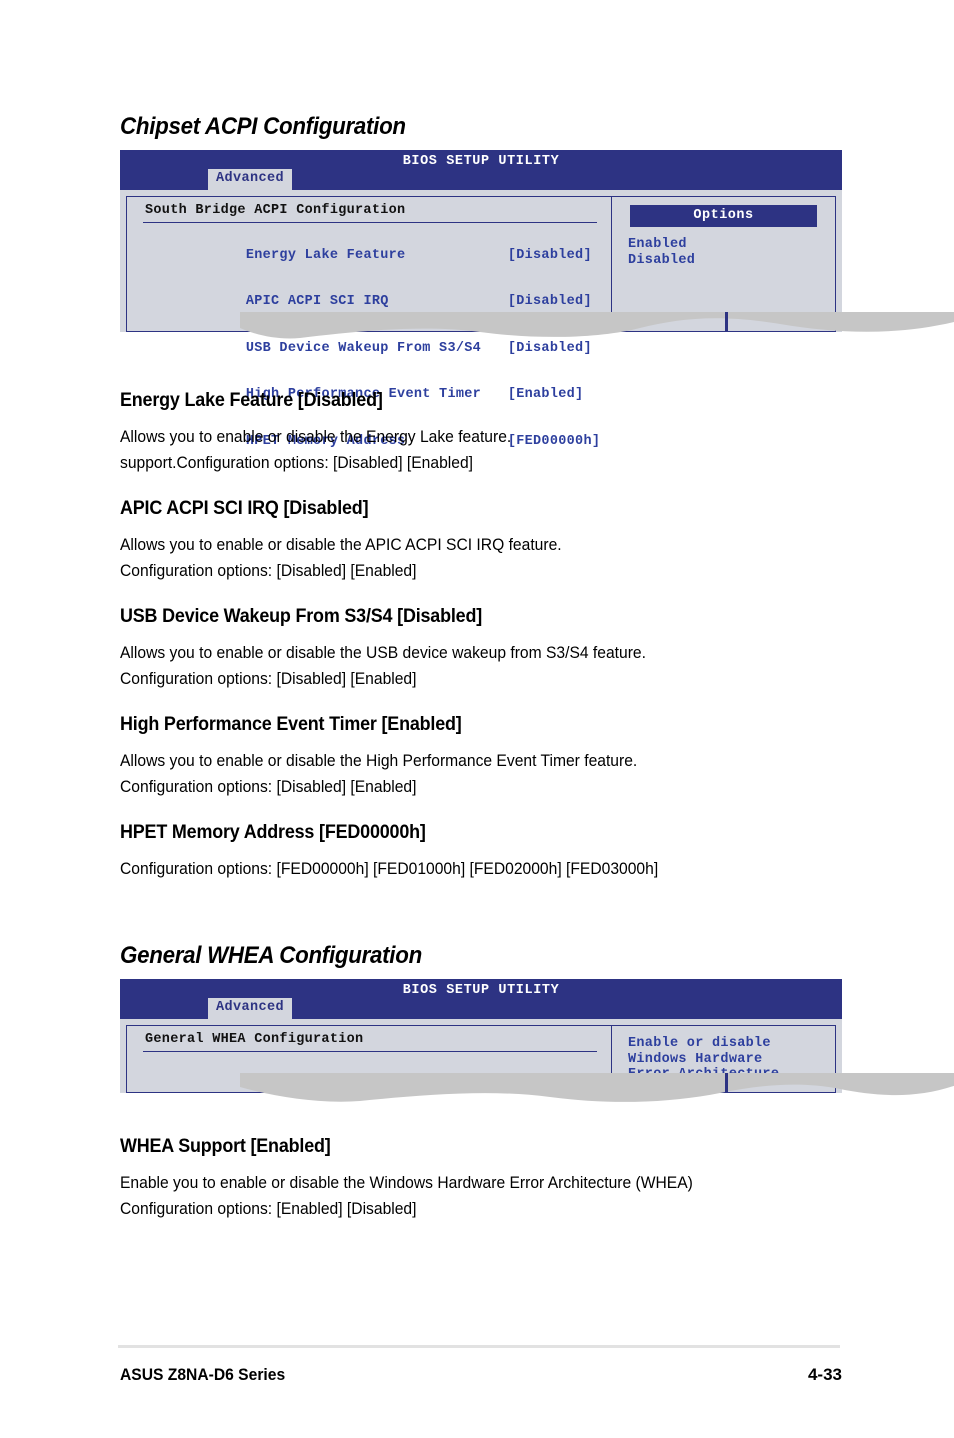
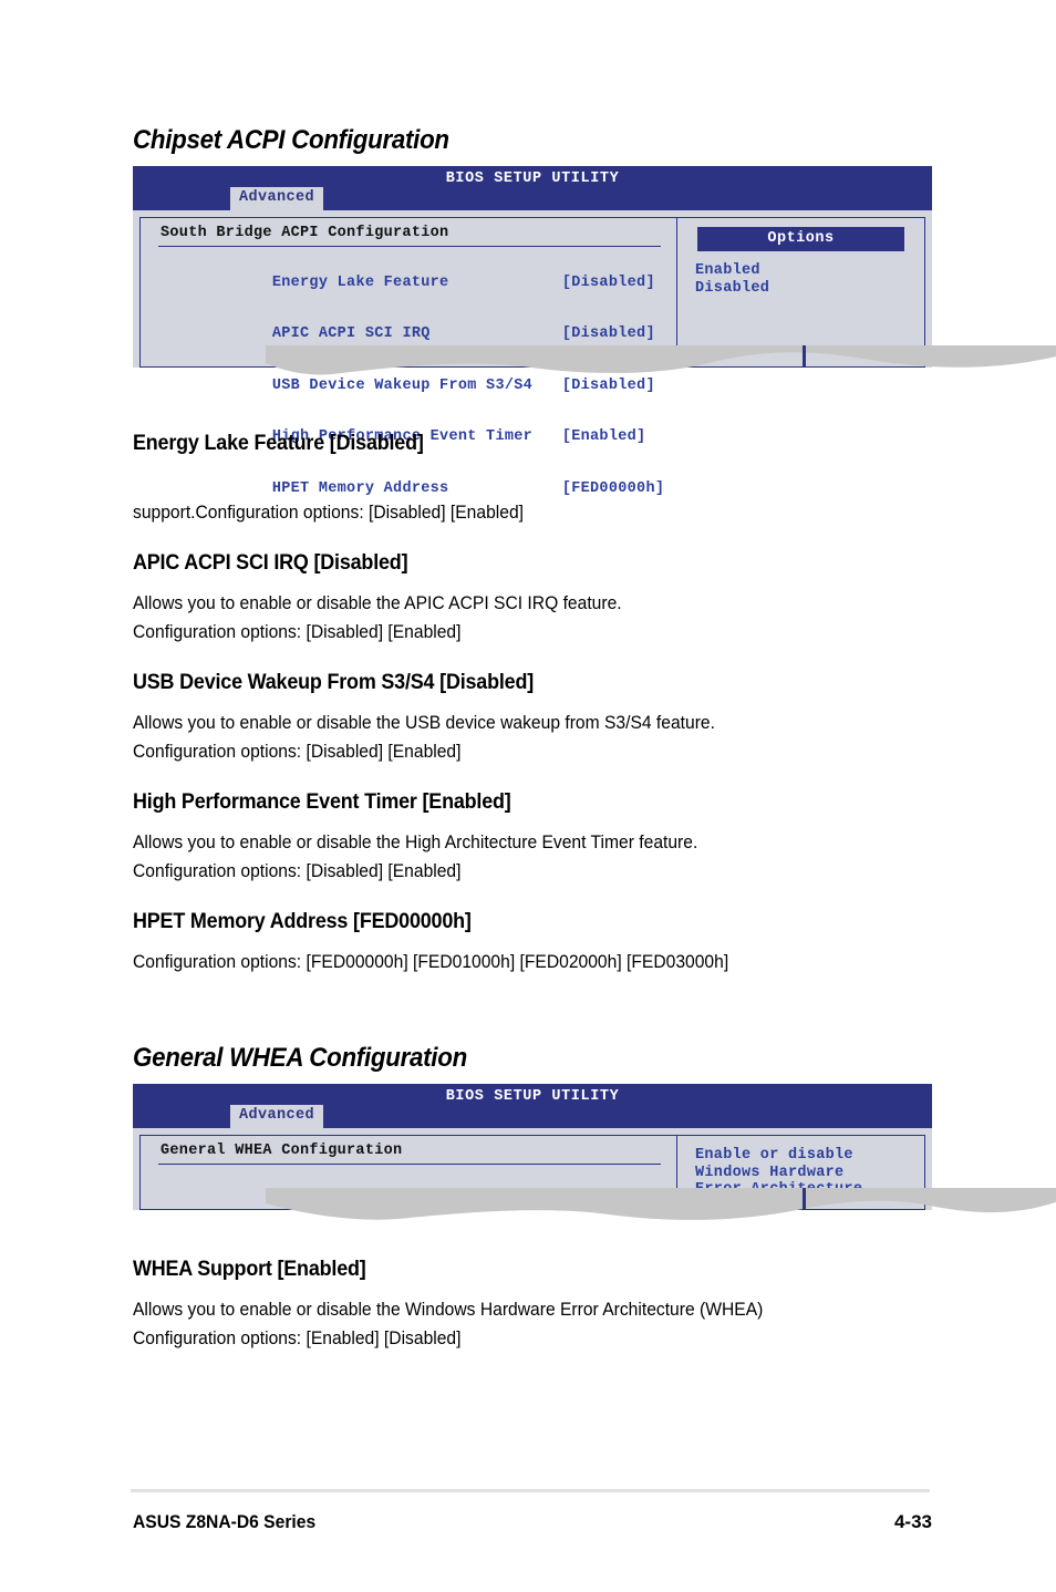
  Chipset ACPI Configuration
  BIOS SETUP UTILITY
  Advanced
  South Bridge ACPI Configuration
  Energy Lake Feature [Disabled]
  APIC ACPI SCI IRQ [Disabled]
  USB Device Wakeup From S3/S4 [Disabled]
  High Performance Event Timer [Enabled]
  HPET Memory Address [FED00000h]
  Options
  Enabled
  Disabled
  Energy Lake Feature [Disabled]
- Allows you to enable or disable the Energy Lake feature.
  support.Configuration options: [Disabled] [Enabled]
  APIC ACPI SCI IRQ [Disabled]
  Allows you to enable or disable the APIC ACPI SCI IRQ feature.
  Configuration options: [Disabled] [Enabled]
  USB Device Wakeup From S3/S4 [Disabled]
  Allows you to enable or disable the USB device wakeup from S3/S4 feature.
  Configuration options: [Disabled] [Enabled]
  High Performance Event Timer [Enabled]
- Allows you to enable or disable the High Performance Event Timer feature.
+ Allows you to enable or disable the High Architecture Event Timer feature.
  Configuration options: [Disabled] [Enabled]
  HPET Memory Address [FED00000h]
  Configuration options: [FED00000h] [FED01000h] [FED02000h] [FED03000h]
  General WHEA Configuration
  BIOS SETUP UTILITY
  Advanced
  General WHEA Configuration
  Enable or disable
  Windows Hardware
  WHEA Support [Enabled]
- Enable you to enable or disable the Windows Hardware Error Architecture (WHEA)
+ Allows you to enable or disable the Windows Hardware Error Architecture (WHEA)
  Configuration options: [Enabled] [Disabled]
  ASUS Z8NA-D6 Series
  4-33
